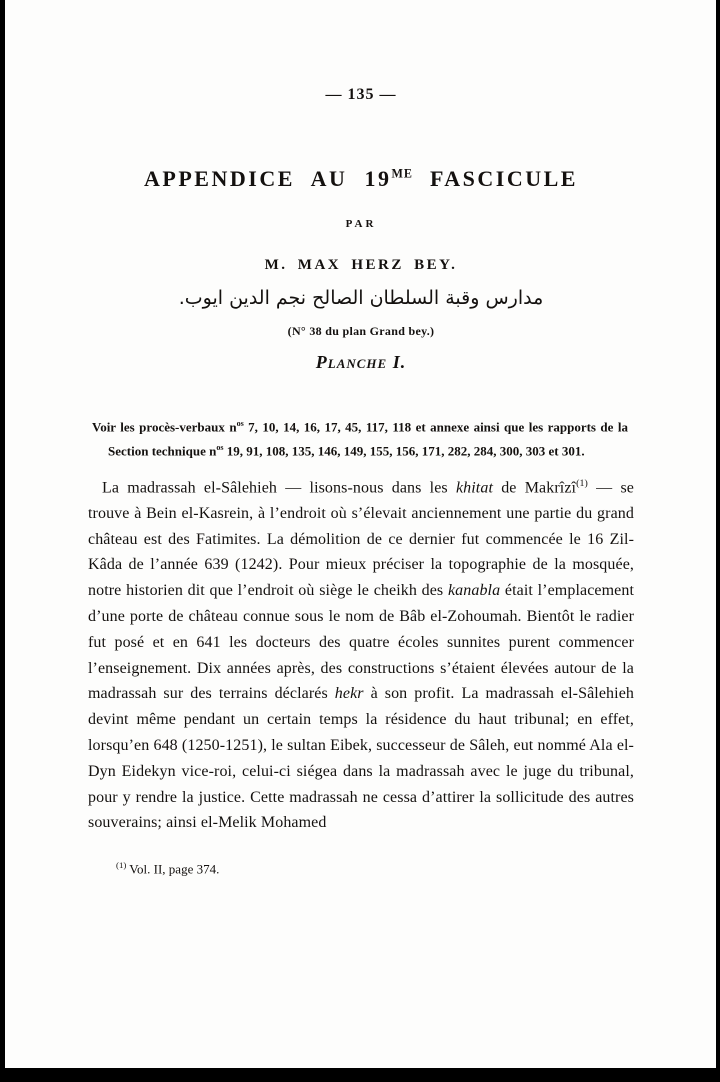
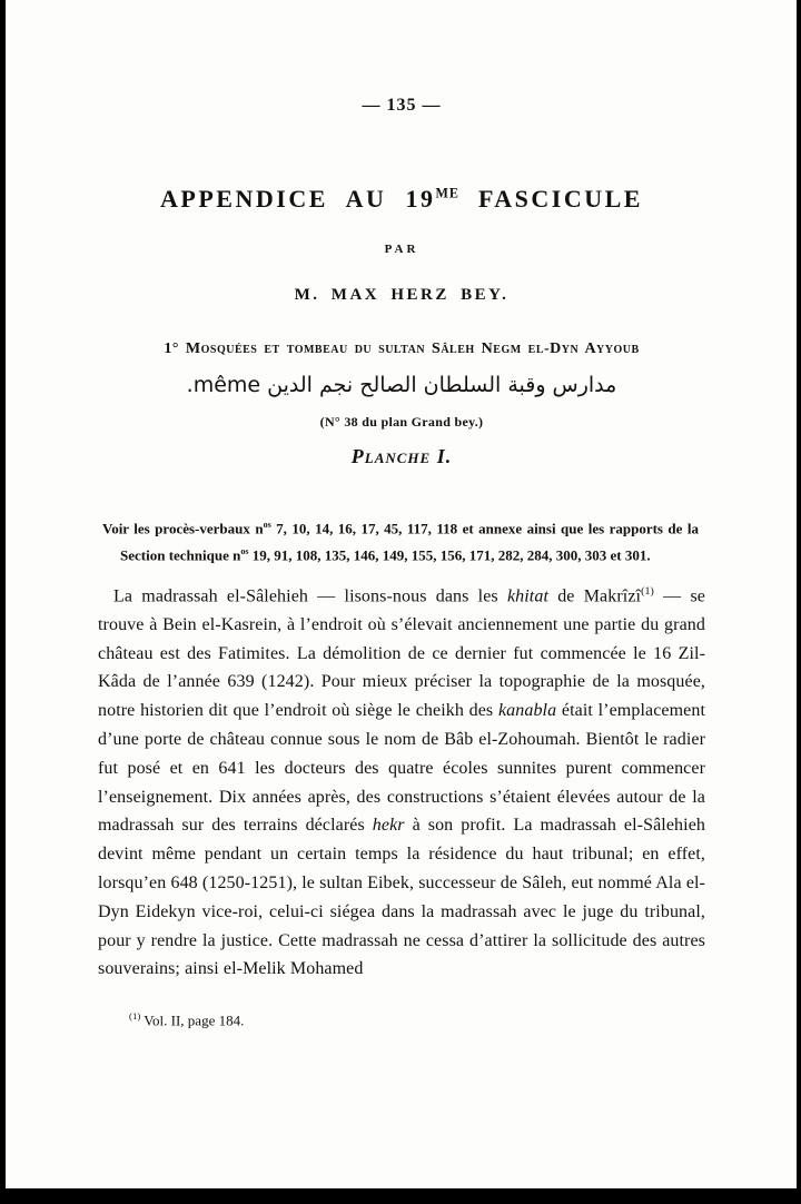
  — 135 —
  APPENDICE AU 19ME FASCICULE
  PAR
  M. MAX HERZ BEY.
+ 1° Mosquées et tombeau du sultan Sâleh Negm el-Dyn Ayyoub
- مدارس وقبة السلطان الصالح نجم الدين ايوب.
+ مدارس وقبة السلطان الصالح نجم الدين même.
  (N° 38 du plan Grand bey.)
  Planche I.
  Voir les procès-verbaux nos 7, 10, 14, 16, 17, 45, 117, 118 et annexe ainsi que les rapports de la Section technique nos 19, 91, 108, 135, 146, 149, 155, 156, 171, 282, 284, 300, 303 et 301.
  La madrassah el-Sâlehieh — lisons-nous dans les khitat de Makrîzî(1) — se trouve à Bein el-Kasrein, à l’endroit où s’élevait anciennement une partie du grand château est des Fatimites. La démolition de ce dernier fut commencée le 16 Zil-Kâda de l’année 639 (1242). Pour mieux préciser la topographie de la mosquée, notre historien dit que l’endroit où siège le cheikh des kanabla était l’emplacement d’une porte de château connue sous le nom de Bâb el-Zohoumah. Bientôt le radier fut posé et en 641 les docteurs des quatre écoles sunnites purent commencer l’enseignement. Dix années après, des constructions s’étaient élevées autour de la madrassah sur des terrains déclarés hekr à son profit. La madrassah el-Sâlehieh devint même pendant un certain temps la résidence du haut tribunal; en effet, lorsqu’en 648 (1250-1251), le sultan Eibek, successeur de Sâleh, eut nommé Ala el-Dyn Eidekyn vice-roi, celui-ci siégea dans la madrassah avec le juge du tribunal, pour y rendre la justice. Cette madrassah ne cessa d’attirer la sollicitude des autres souverains; ainsi el-Melik Mohamed
- (1) Vol. II, page 374.
+ (1) Vol. II, page 184.
